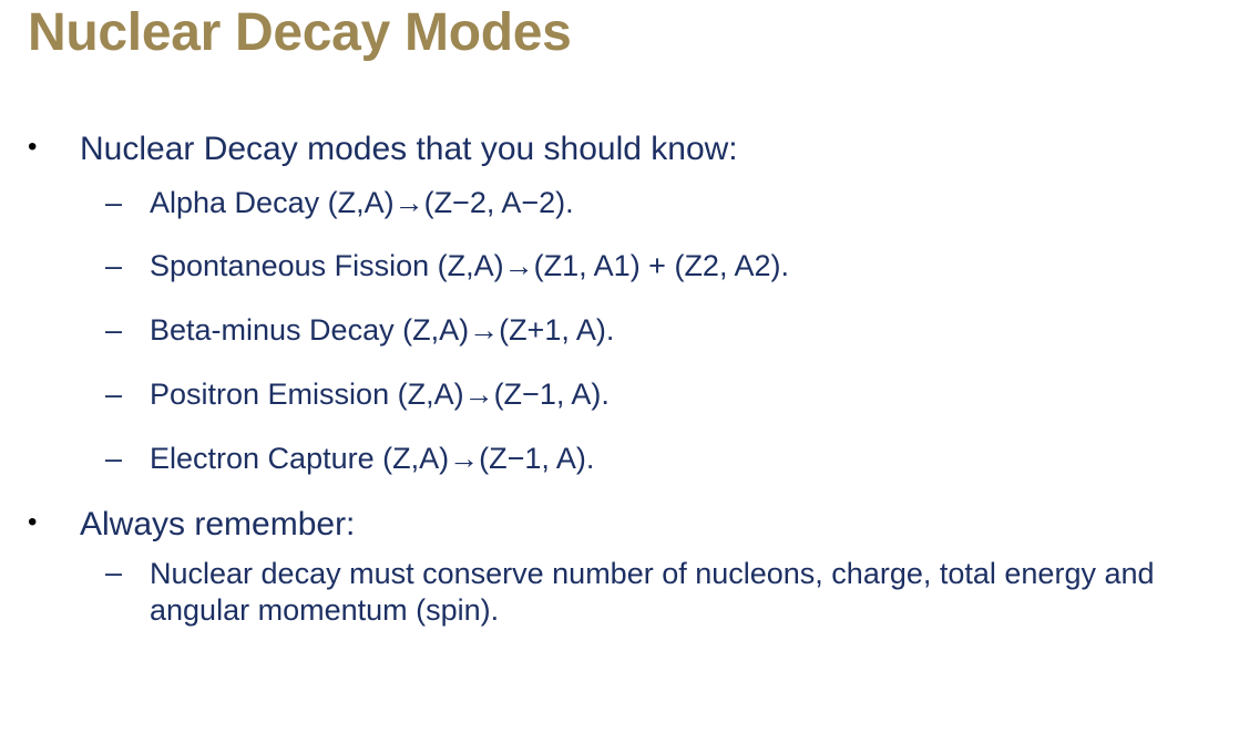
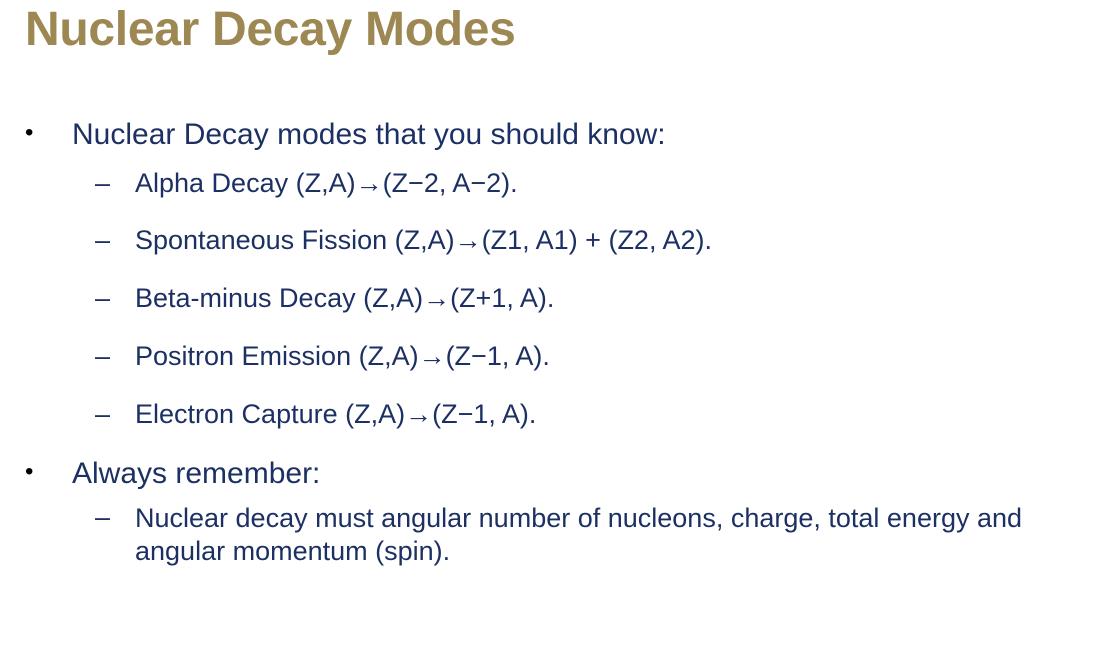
  Nuclear Decay Modes
  •
  Nuclear Decay modes that you should know:
  –
  Alpha Decay (Z,A)→(Z−2, A−2).
  –
  Spontaneous Fission (Z,A)→(Z1, A1) + (Z2, A2).
  –
  Beta-minus Decay (Z,A)→(Z+1, A).
  –
  Positron Emission (Z,A)→(Z−1, A).
  –
  Electron Capture (Z,A)→(Z−1, A).
  •
  Always remember:
  –
- Nuclear decay must conserve number of nucleons, charge, total energy and angular momentum (spin).
+ Nuclear decay must angular number of nucleons, charge, total energy and angular momentum (spin).
